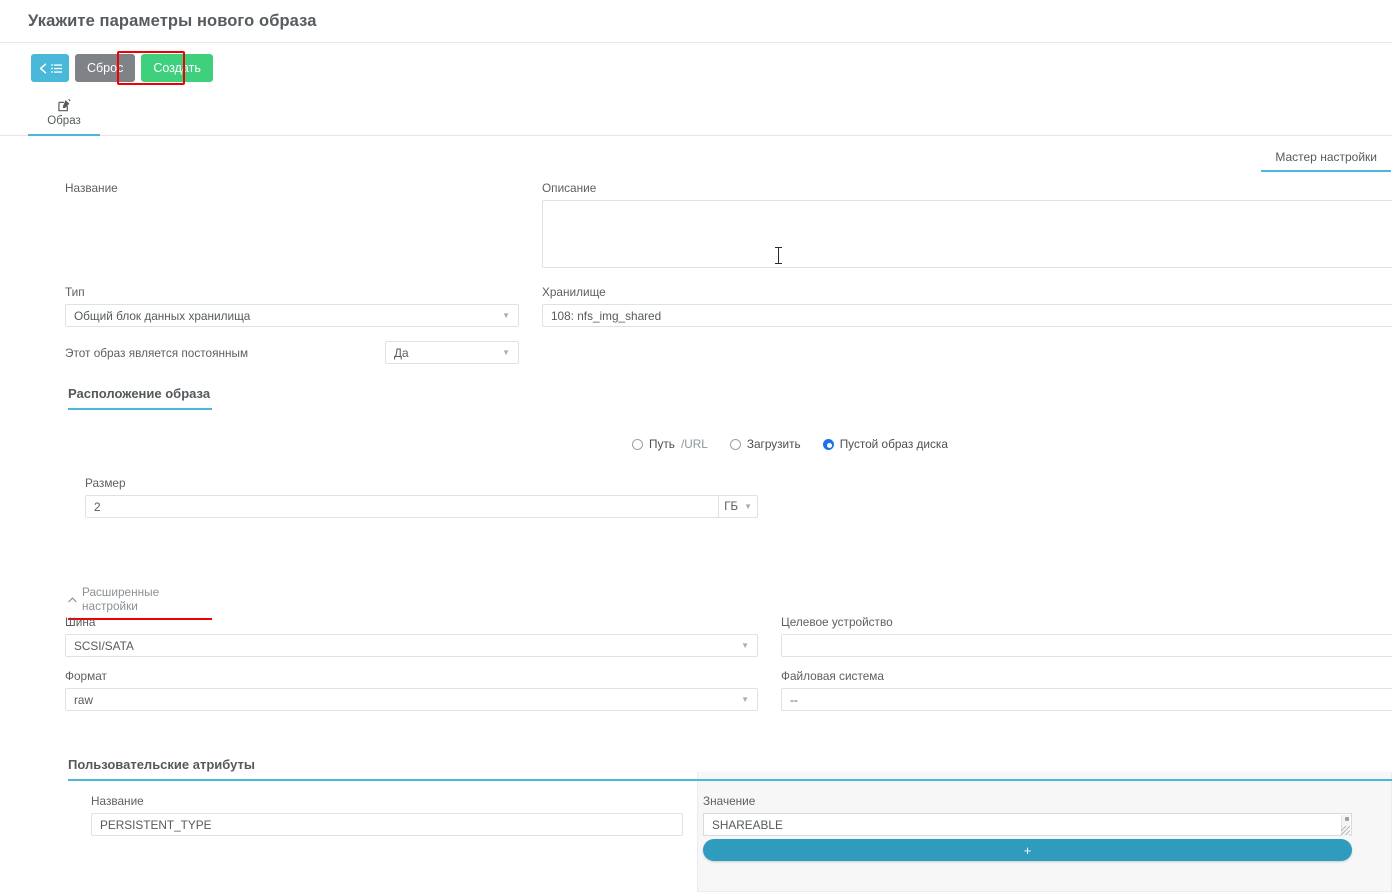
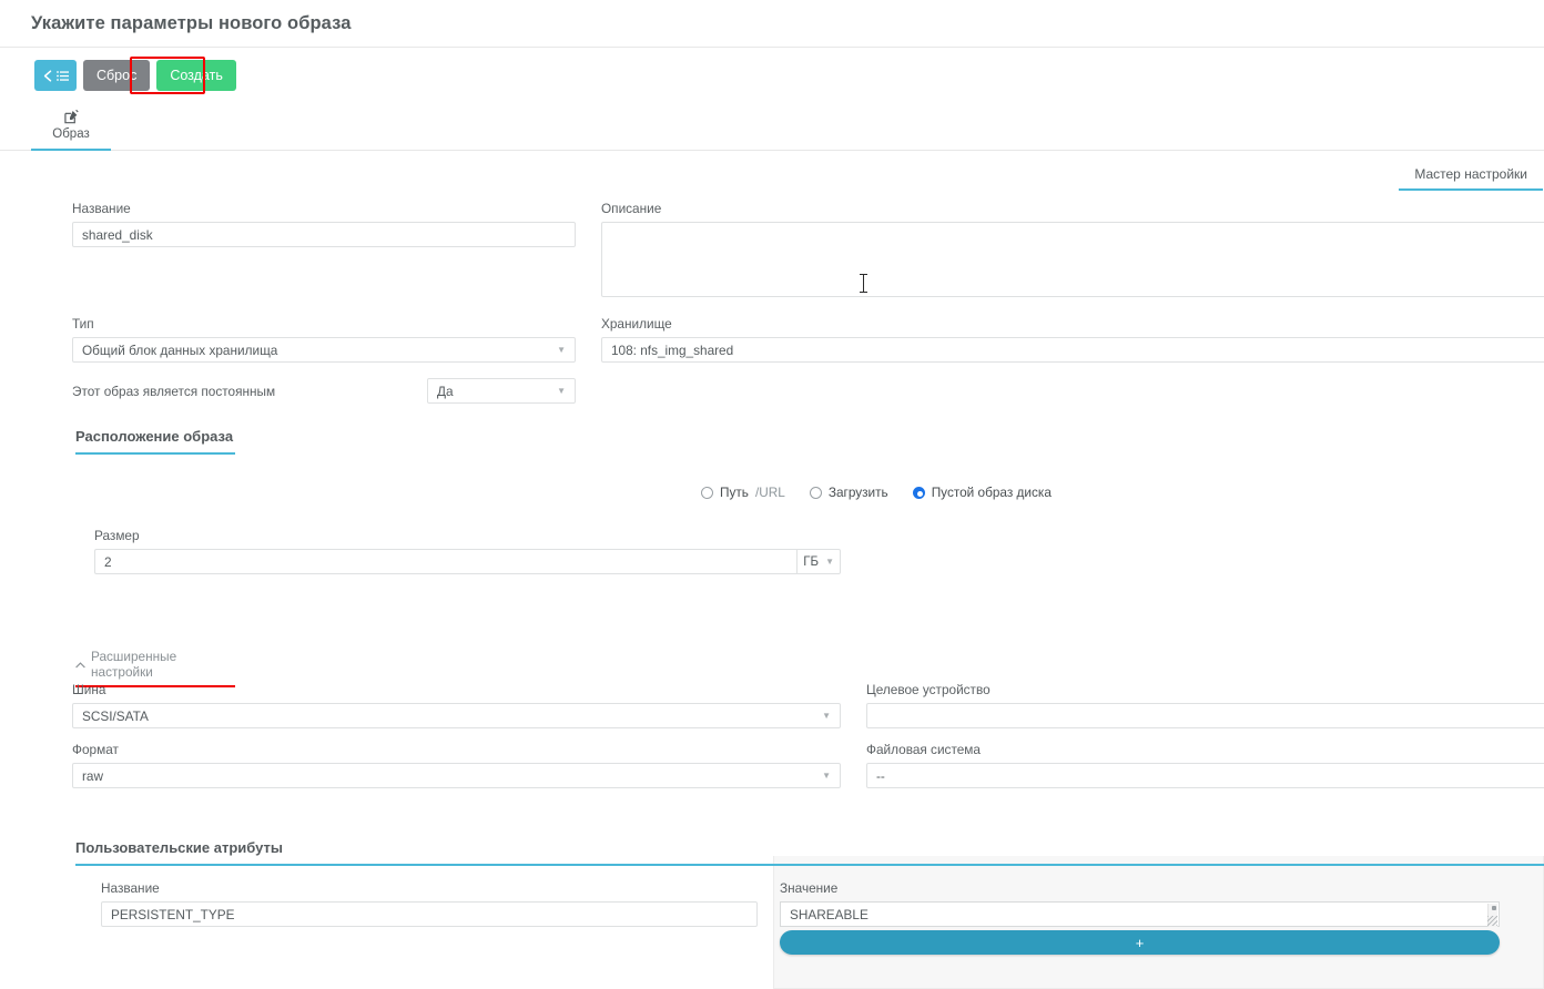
  Укажите параметры нового образа
  Сброс
  Создать
  Образ
  Мастер настройки
  Название
+ shared_disk
  Описание
  Тип
  Общий блок данных хранилища
  ▼
  Хранилище
  108: nfs_img_shared
  Этот образ является постоянным
  Да
  ▼
  Расположение образа
  Путь
  /URL
  Загрузить
  Пустой образ диска
  Размер
  2
  ГБ
  ▼
  Расширенные настройки
  Шина
  SCSI/SATA
  ▼
  Целевое устройство
  Формат
  raw
  ▼
  Файловая система
  --
  Пользовательские атрибуты
  Название
  PERSISTENT_TYPE
  Значение
  SHAREABLE
  +
